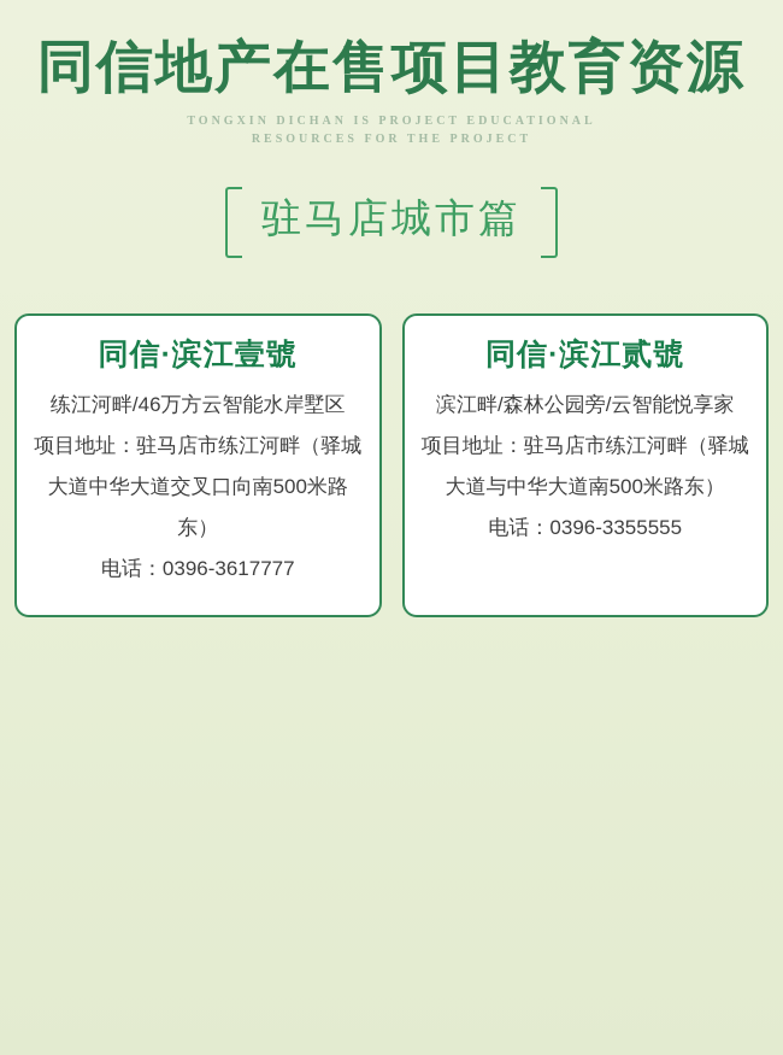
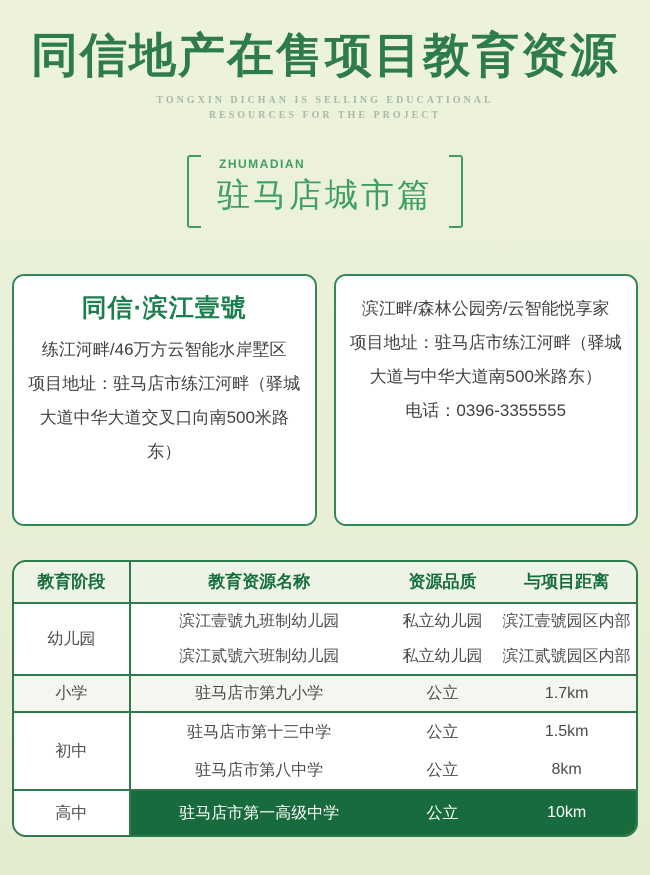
  同信地产在售项目教育资源
- TONGXIN DICHAN IS PROJECT EDUCATIONAL
+ TONGXIN DICHAN IS SELLING EDUCATIONAL
  RESOURCES FOR THE PROJECT
+ ZHUMADIAN
  驻马店城市篇
  同信·滨江壹號
  练江河畔/46万方云智能水岸墅区
  项目地址：驻马店市练江河畔（驿城大道中华大道交叉口向南500米路东）
- 电话：0396-3617777
- 同信·滨江贰號
  滨江畔/森林公园旁/云智能悦享家
  项目地址：驻马店市练江河畔（驿城大道与中华大道南500米路东）
  电话：0396-3355555
+ 教育阶段	教育资源名称	资源品质	与项目距离
+ 幼儿园	滨江壹號九班制幼儿园	私立幼儿园	滨江壹號园区内部
+ 滨江贰號六班制幼儿园	私立幼儿园	滨江贰號园区内部
+ 小学	驻马店市第九小学	公立	1.7km
+ 初中	驻马店市第十三中学	公立	1.5km
+ 驻马店市第八中学	公立	8km
+ 高中	驻马店市第一高级中学	公立	10km
